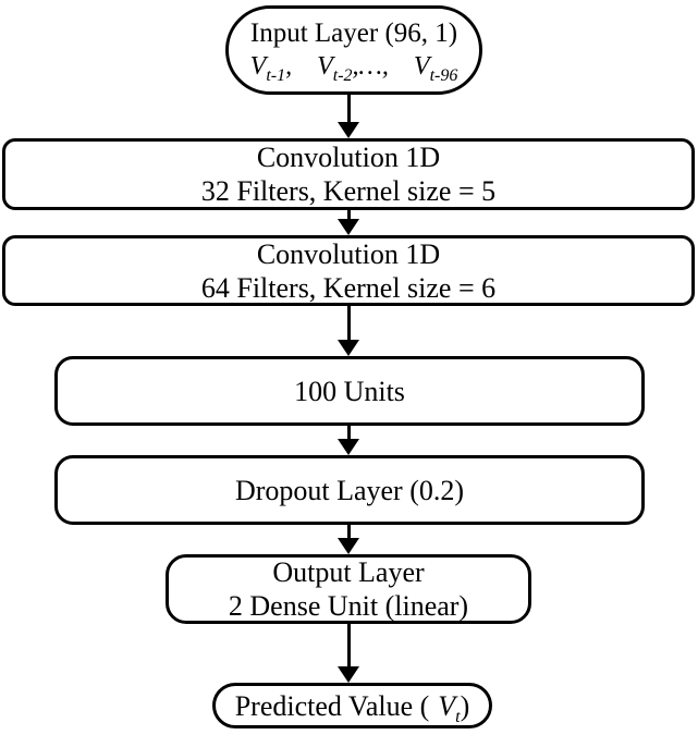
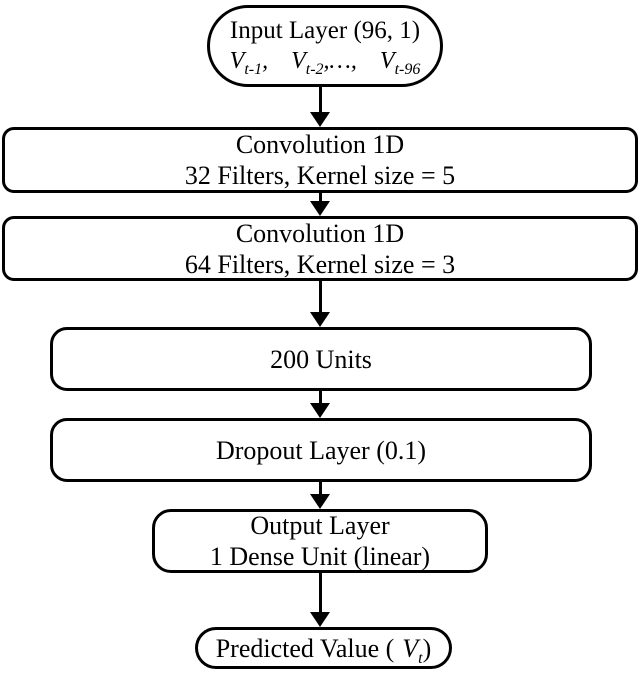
  Input Layer (96, 1)
  Vt-1, Vt-2,…, Vt-96
  Convolution 1D
  32 Filters, Kernel size = 5
  Convolution 1D
- 64 Filters, Kernel size = 6
+ 64 Filters, Kernel size = 3
- 100 Units
+ 200 Units
- Dropout Layer (0.2)
+ Dropout Layer (0.1)
  Output Layer
- 2 Dense Unit (linear)
+ 1 Dense Unit (linear)
  Predicted Value ( Vt)
